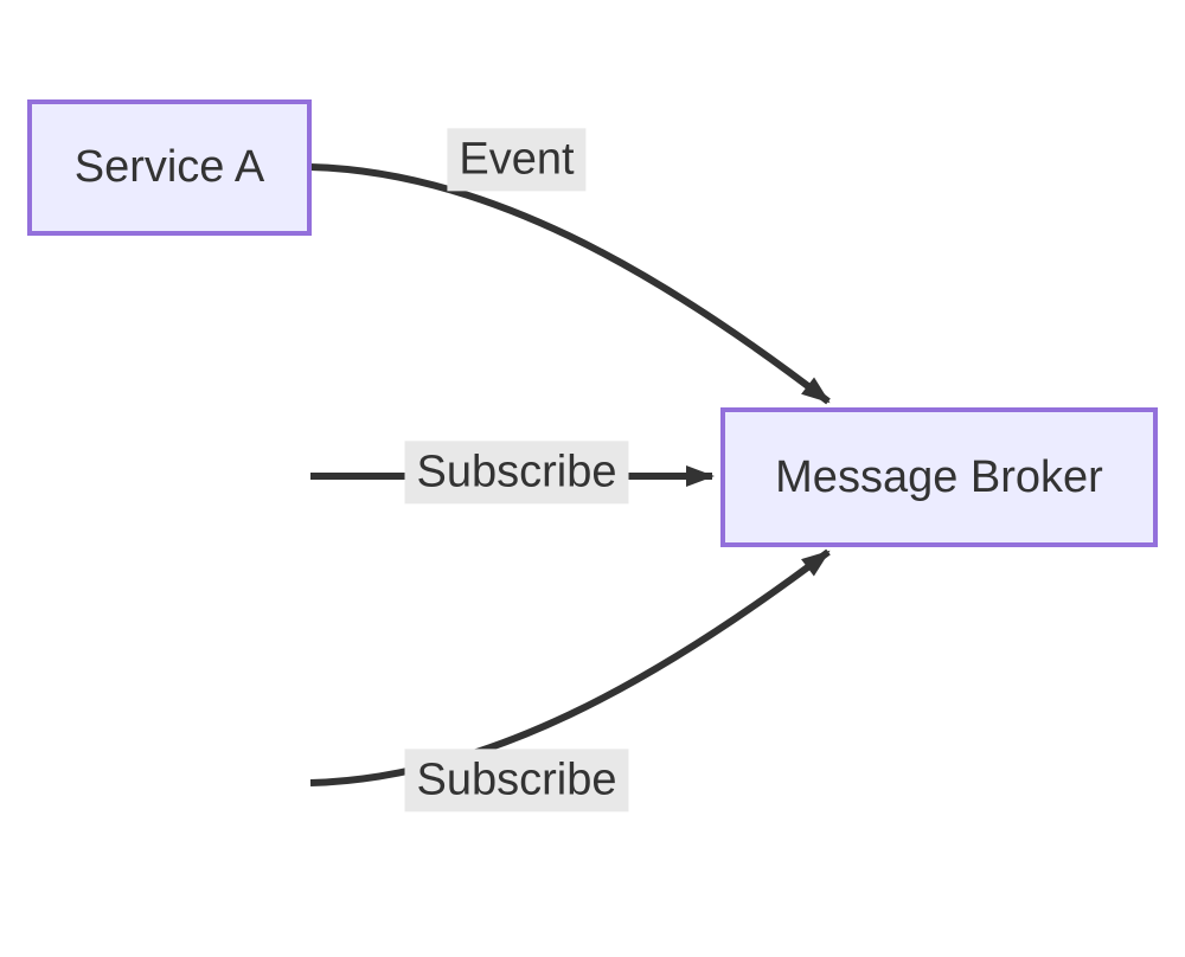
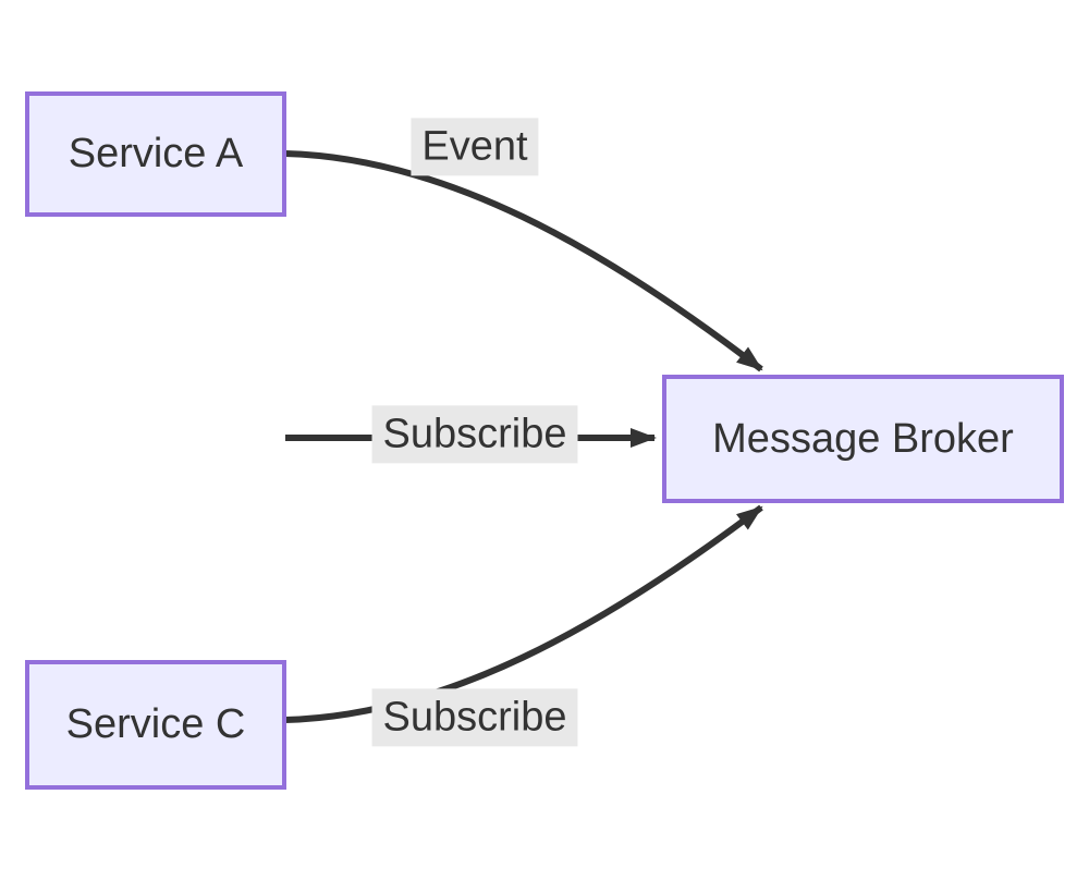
  Service A
+ Service C
  Message Broker
  Event
  Subscribe
  Subscribe
